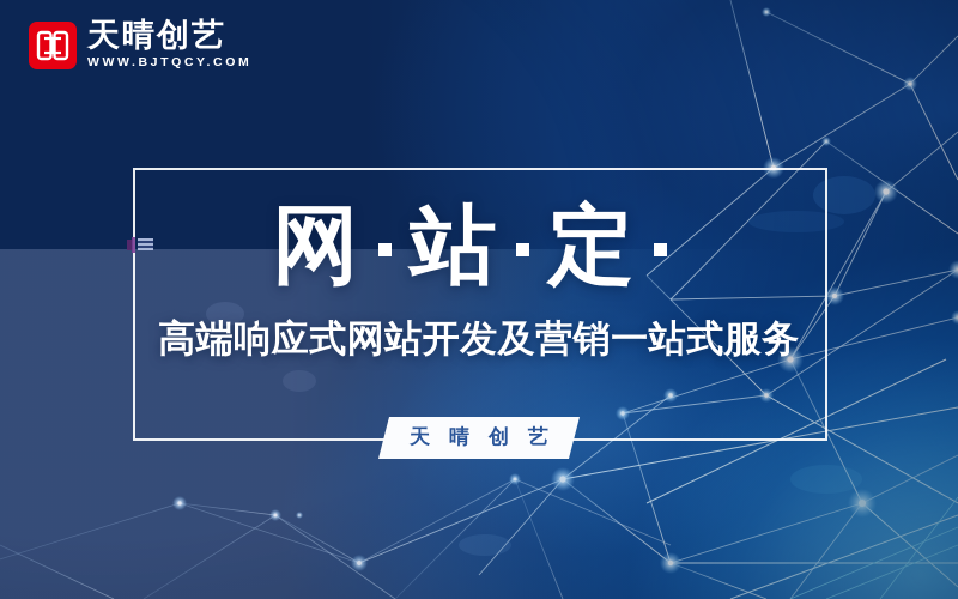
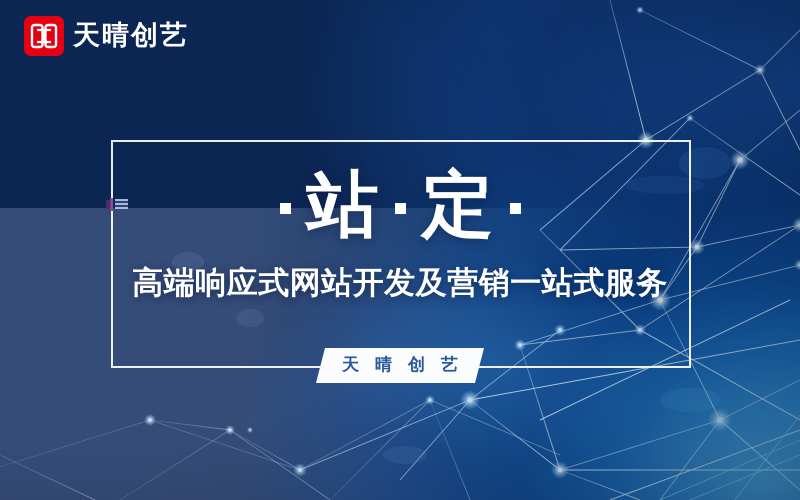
  天晴创艺
- WWW.BJTQCY.COM
- 网
  站
  定
  高端响应式网站开发及营销一站式服务
  天 晴 创 艺
